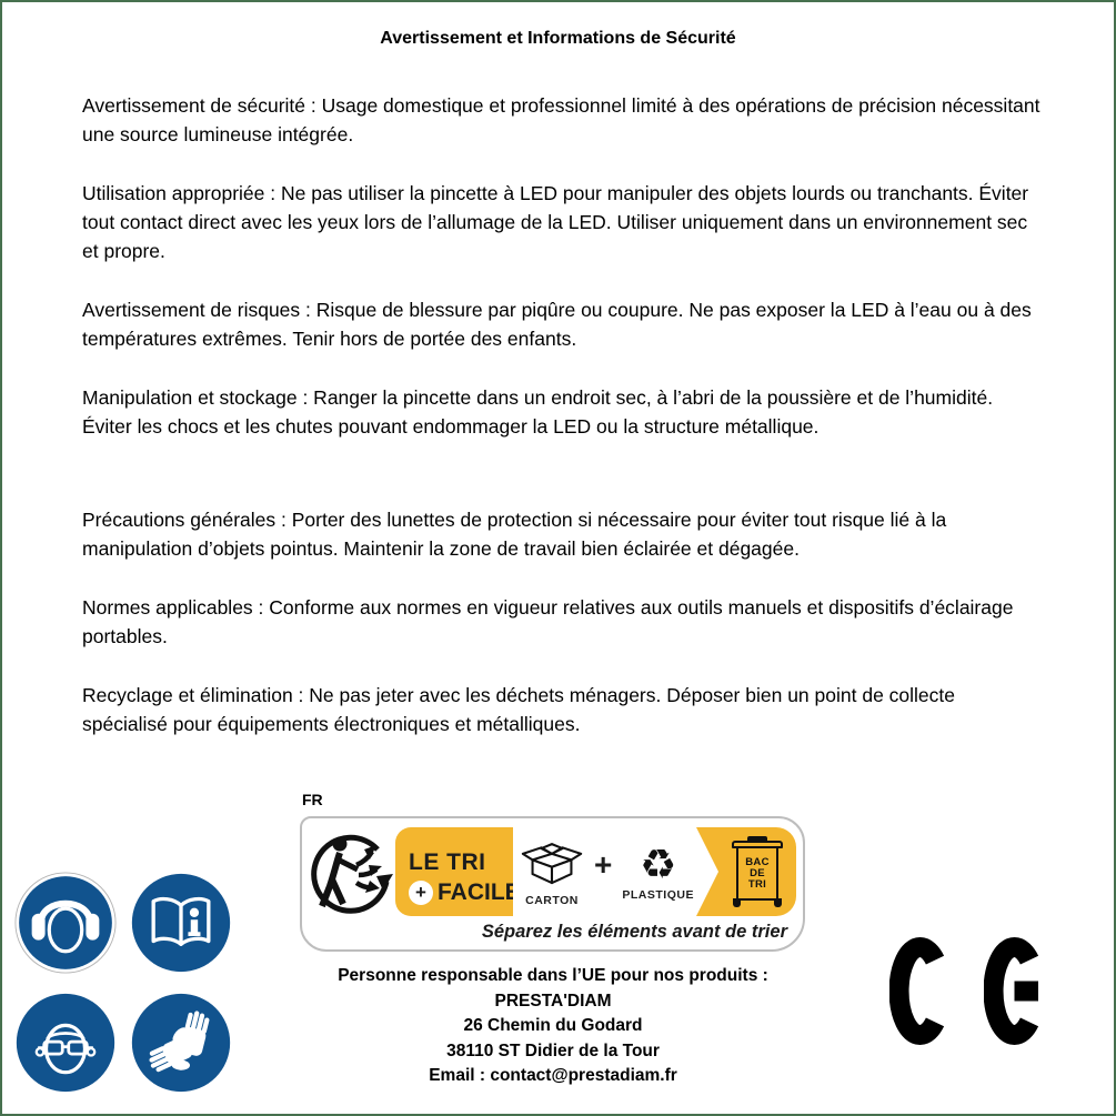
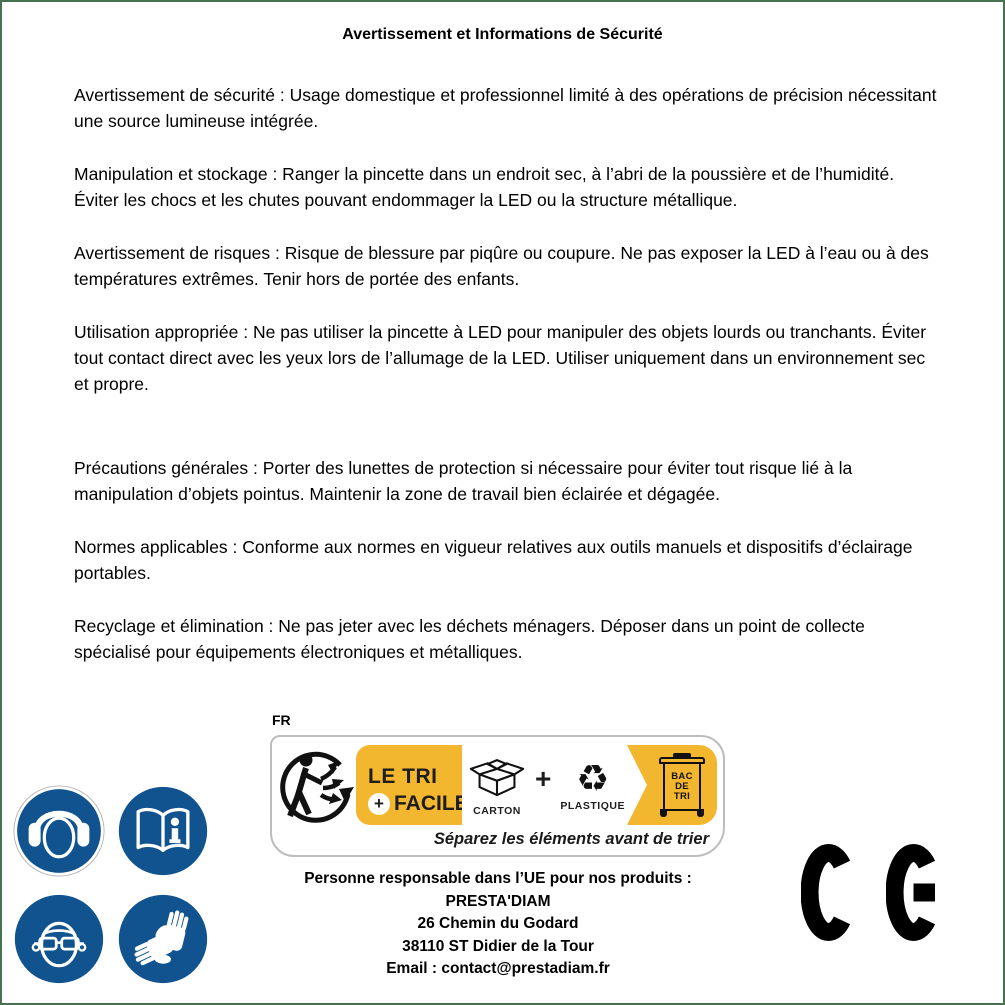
  Avertissement et Informations de Sécurité
  Avertissement de sécurité : Usage domestique et professionnel limité à des opérations de précision nécessitant une source lumineuse intégrée.
- Utilisation appropriée : Ne pas utiliser la pincette à LED pour manipuler des objets lourds ou tranchants. Éviter tout contact direct avec les yeux lors de l’allumage de la LED. Utiliser uniquement dans un environnement sec et propre.
+ Manipulation et stockage : Ranger la pincette dans un endroit sec, à l’abri de la poussière et de l’humidité. Éviter les chocs et les chutes pouvant endommager la LED ou la structure métallique.
  Avertissement de risques : Risque de blessure par piqûre ou coupure. Ne pas exposer la LED à l’eau ou à des températures extrêmes. Tenir hors de portée des enfants.
- Manipulation et stockage : Ranger la pincette dans un endroit sec, à l’abri de la poussière et de l’humidité. Éviter les chocs et les chutes pouvant endommager la LED ou la structure métallique.
+ Utilisation appropriée : Ne pas utiliser la pincette à LED pour manipuler des objets lourds ou tranchants. Éviter tout contact direct avec les yeux lors de l’allumage de la LED. Utiliser uniquement dans un environnement sec et propre.
  Précautions générales : Porter des lunettes de protection si nécessaire pour éviter tout risque lié à la manipulation d’objets pointus. Maintenir la zone de travail bien éclairée et dégagée.
  Normes applicables : Conforme aux normes en vigueur relatives aux outils manuels et dispositifs d’éclairage portables.
- Recyclage et élimination : Ne pas jeter avec les déchets ménagers. Déposer bien un point de collecte spécialisé pour équipements électroniques et métalliques.
+ Recyclage et élimination : Ne pas jeter avec les déchets ménagers. Déposer dans un point de collecte spécialisé pour équipements électroniques et métalliques.
  FR
  LE TRI
  +
  FACILE
  CARTON
  +
  ♻
  PLASTIQUE
  BAC
  DE
  TRI
  Séparez les éléments avant de trier
  Personne responsable dans l’UE pour nos produits :
  PRESTA'DIAM
  26 Chemin du Godard
  38110 ST Didier de la Tour
  Email : contact@prestadiam.fr
